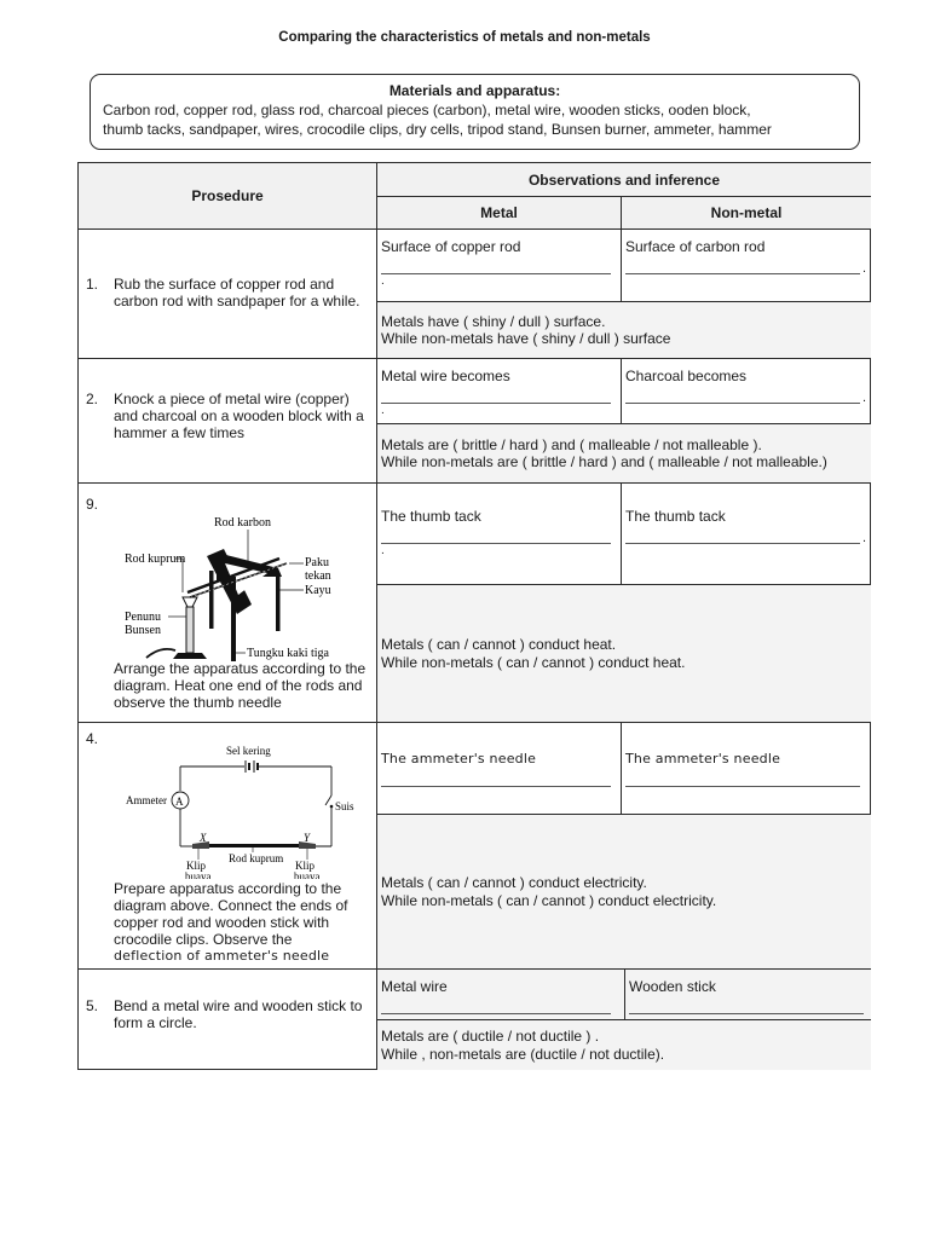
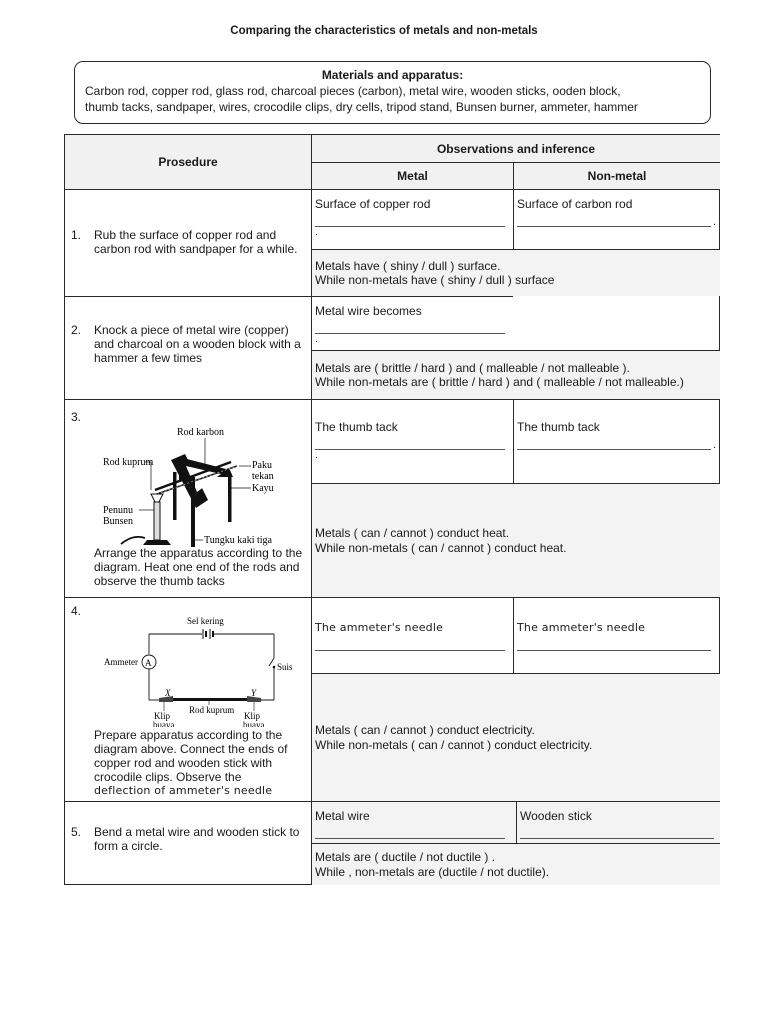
  Comparing the characteristics of metals and non-metals
  Materials and apparatus:
  Carbon rod, copper rod, glass rod, charcoal pieces (carbon), metal wire, wooden sticks, ooden block,
  thumb tacks, sandpaper, wires, crocodile clips, dry cells, tripod stand, Bunsen burner, ammeter, hammer
  Prosedure
  Observations and inference
  Metal
  Non-metal
  1.
  Rub the surface of copper rod and carbon rod with sandpaper for a while.
  Surface of copper rod
  .
  Surface of carbon rod
  Metals have ( shiny / dull ) surface.
  While non-metals have ( shiny / dull ) surface
  2.
  Knock a piece of metal wire (copper) and charcoal on a wooden block with a hammer a few times
  Metal wire becomes
  .
- Charcoal becomes
  Metals are ( brittle / hard ) and ( malleable / not malleable ).
  While non-metals are ( brittle / hard ) and ( malleable / not malleable.)
- 9.
+ 3.
  Rod karbon
  Rod kuprum
  Paku
  tekan
  Kayu
  Penunu
  Bunsen
  Tungku kaki tiga
- Arrange the apparatus according to the diagram. Heat one end of the rods and observe the thumb needle
+ Arrange the apparatus according to the diagram. Heat one end of the rods and observe the thumb tacks
  The thumb tack
  .
  The thumb tack
  Metals ( can / cannot ) conduct heat.
  While non-metals ( can / cannot ) conduct heat.
  4.
  A
  Sel kering
  Ammeter
  Suis
  X
  Y
  Rod kuprum
  Klip
  buaya
  Klip
  buaya
  Prepare apparatus according to the diagram above. Connect the ends of copper rod and wooden stick with crocodile clips. Observe the
  deflection of ammeter's needle
  The ammeter's needle
  The ammeter's needle
  Metals ( can / cannot ) conduct electricity.
  While non-metals ( can / cannot ) conduct electricity.
  5.
  Bend a metal wire and wooden stick to form a circle.
  Metal wire
  Wooden stick
  Metals are ( ductile / not ductile ) .
  While , non-metals are (ductile / not ductile).
